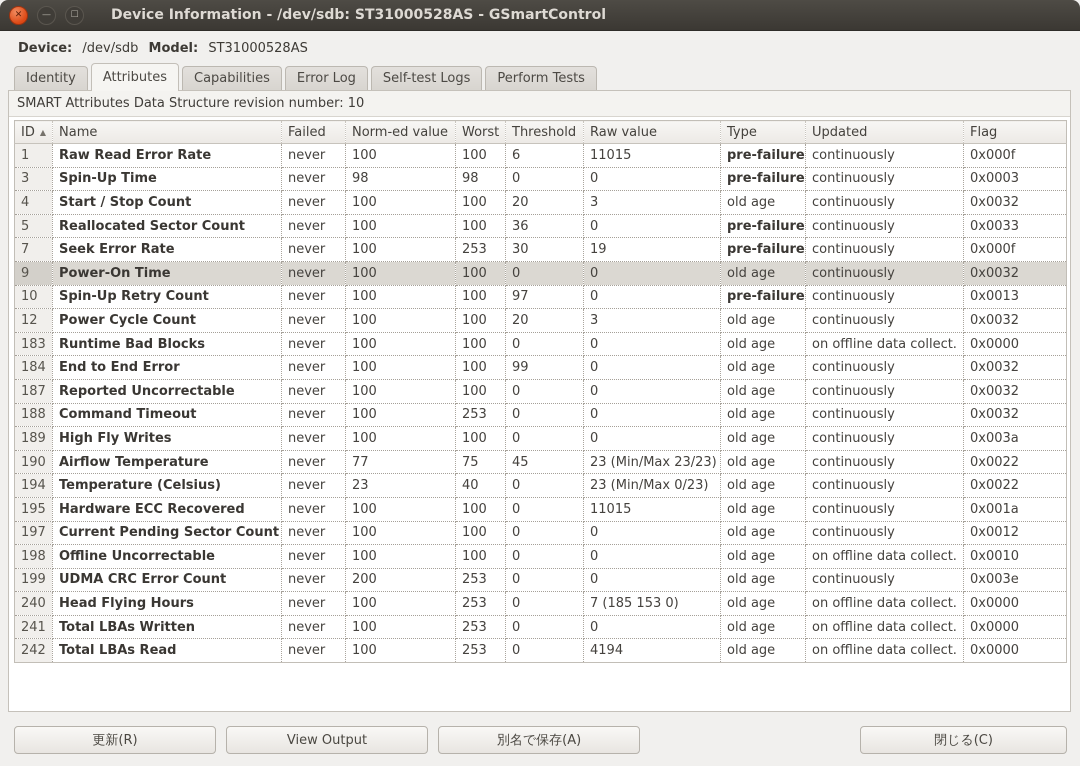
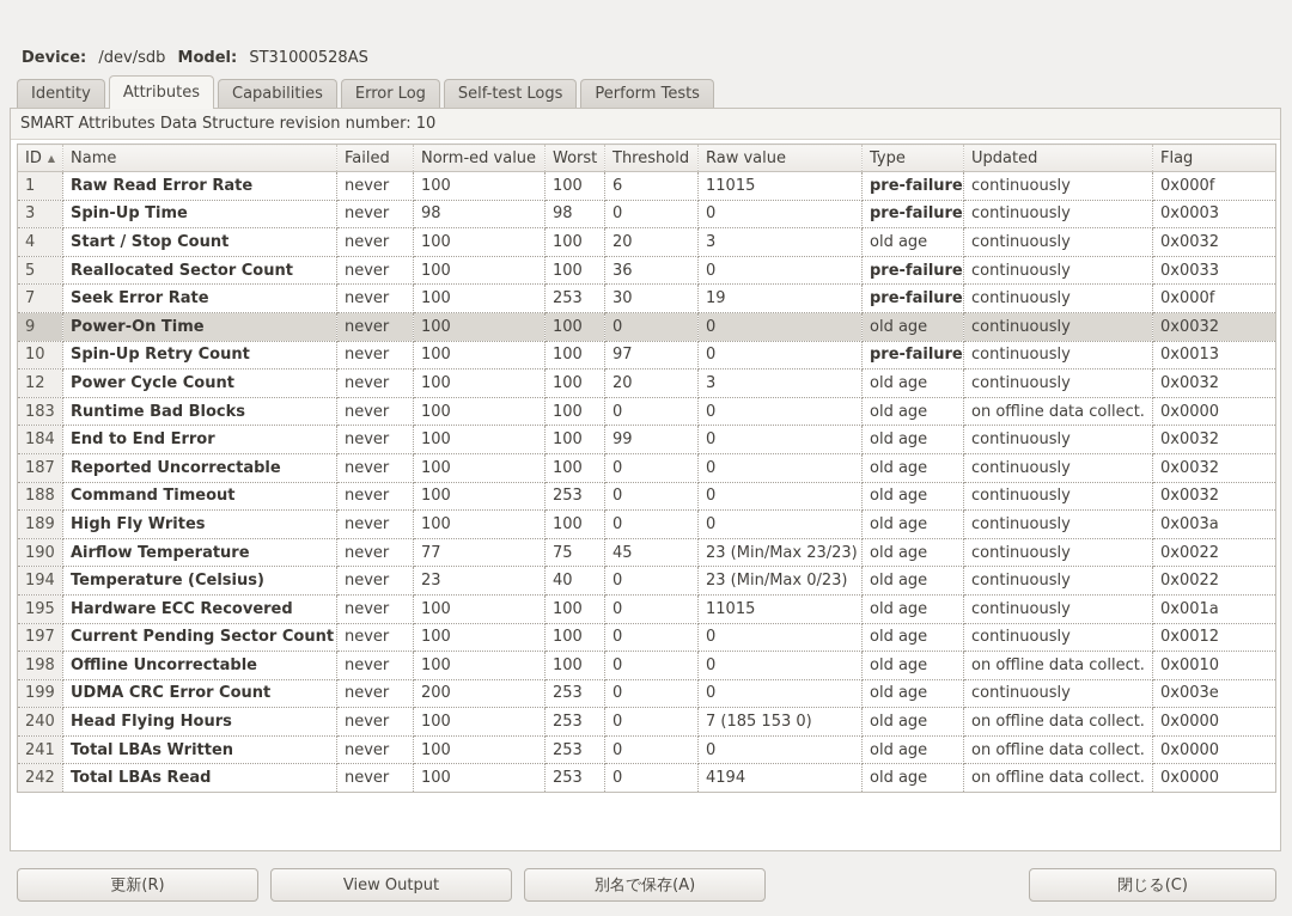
- ✕
- —
- ☐
- Device Information - /dev/sdb: ST31000528AS - GSmartControl
  Device: /dev/sdb Model: ST31000528AS
  Identity
  Attributes
  Capabilities
  Error Log
  Self-test Logs
  Perform Tests
  SMART Attributes Data Structure revision number: 10
  ID ▲	Name	Failed	Norm-ed value	Worst	Threshold	Raw value	Type	Updated	Flag
  1	Raw Read Error Rate	never	100	100	6	11015	pre-failure	continuously	0x000f
  3	Spin-Up Time	never	98	98	0	0	pre-failure	continuously	0x0003
  4	Start / Stop Count	never	100	100	20	3	old age	continuously	0x0032
  5	Reallocated Sector Count	never	100	100	36	0	pre-failure	continuously	0x0033
  7	Seek Error Rate	never	100	253	30	19	pre-failure	continuously	0x000f
  9	Power-On Time	never	100	100	0	0	old age	continuously	0x0032
  10	Spin-Up Retry Count	never	100	100	97	0	pre-failure	continuously	0x0013
  12	Power Cycle Count	never	100	100	20	3	old age	continuously	0x0032
  183	Runtime Bad Blocks	never	100	100	0	0	old age	on offline data collect.	0x0000
  184	End to End Error	never	100	100	99	0	old age	continuously	0x0032
  187	Reported Uncorrectable	never	100	100	0	0	old age	continuously	0x0032
  188	Command Timeout	never	100	253	0	0	old age	continuously	0x0032
  189	High Fly Writes	never	100	100	0	0	old age	continuously	0x003a
  190	Airflow Temperature	never	77	75	45	23 (Min/Max 23/23)	old age	continuously	0x0022
  194	Temperature (Celsius)	never	23	40	0	23 (Min/Max 0/23)	old age	continuously	0x0022
  195	Hardware ECC Recovered	never	100	100	0	11015	old age	continuously	0x001a
  197	Current Pending Sector Count	never	100	100	0	0	old age	continuously	0x0012
  198	Offline Uncorrectable	never	100	100	0	0	old age	on offline data collect.	0x0010
  199	UDMA CRC Error Count	never	200	253	0	0	old age	continuously	0x003e
  240	Head Flying Hours	never	100	253	0	7 (185 153 0)	old age	on offline data collect.	0x0000
  241	Total LBAs Written	never	100	253	0	0	old age	on offline data collect.	0x0000
  242	Total LBAs Read	never	100	253	0	4194	old age	on offline data collect.	0x0000
  更新(R)
  View Output
  別名で保存(A)
  閉じる(C)
